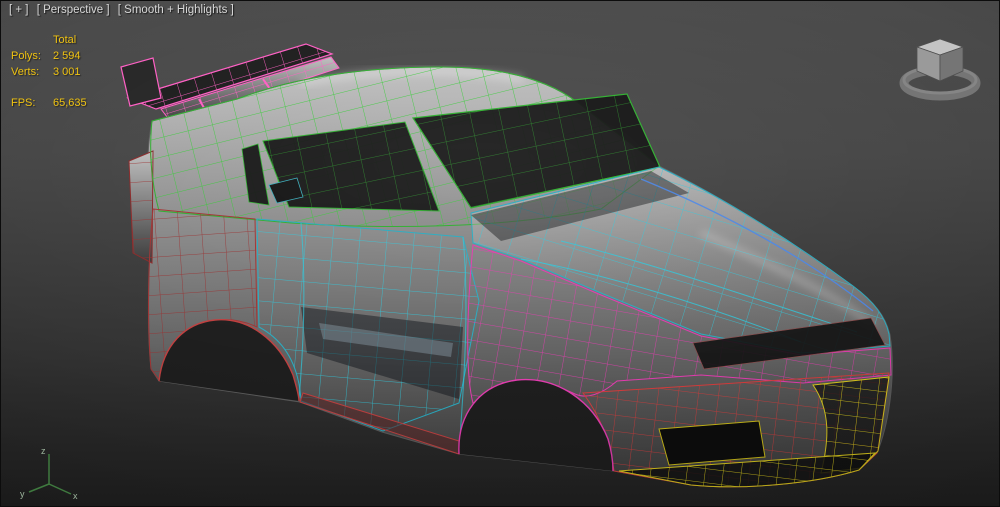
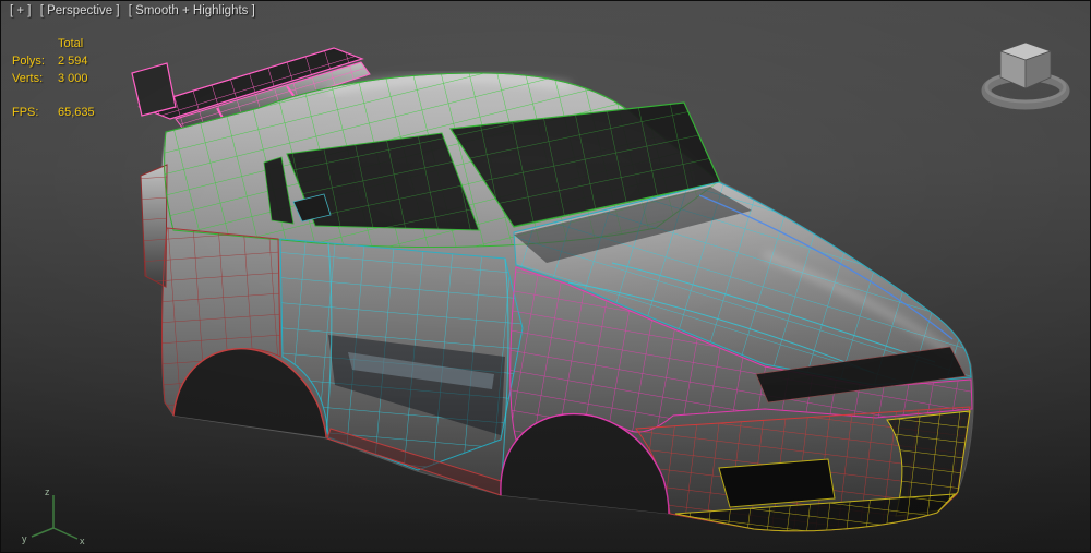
  [ + ] [ Perspective ] [ Smooth + Highlights ]
  Total
  Polys:
  2 594
  Verts:
- 3 001
+ 3 000
  FPS:
  65,635
  z
  x
  y
